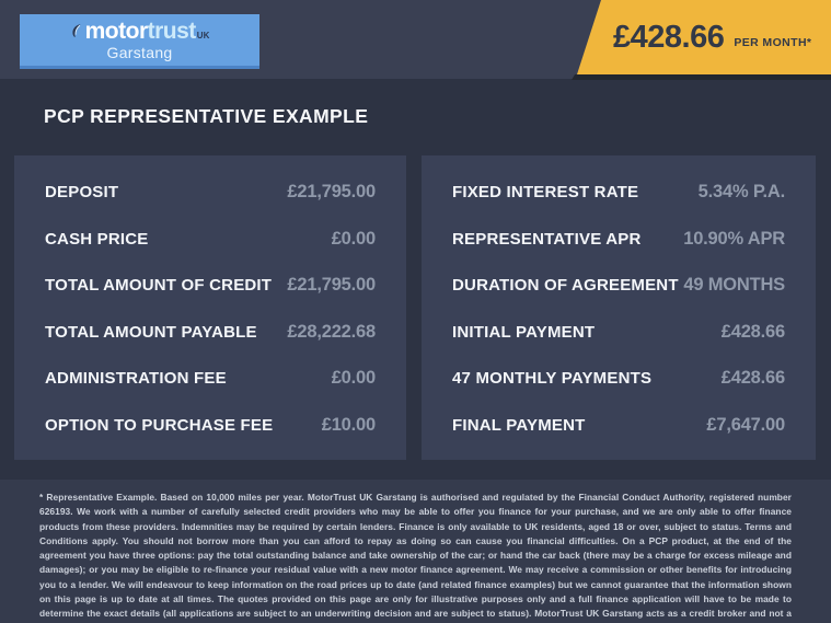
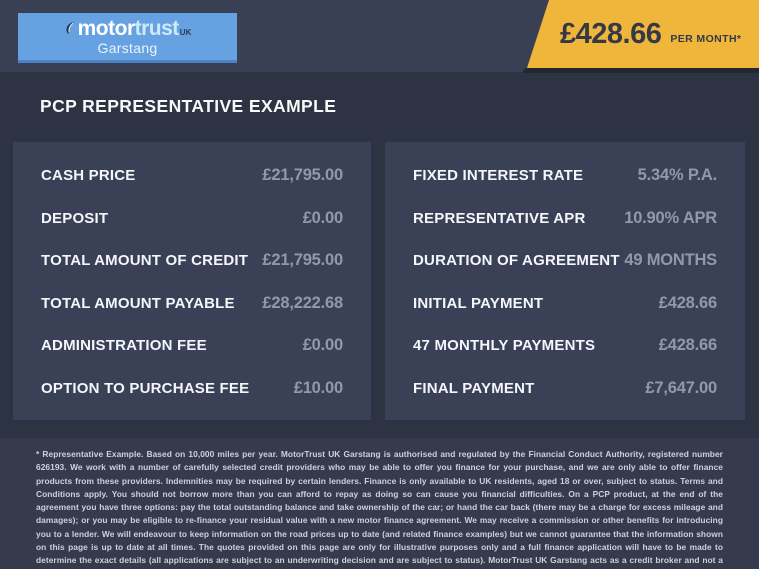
  motor
  trust
  UK
  Garstang
  £428.66
  PER MONTH*
  PCP REPRESENTATIVE EXAMPLE
- DEPOSIT
+ CASH PRICE
  £21,795.00
- CASH PRICE
+ DEPOSIT
  £0.00
  TOTAL AMOUNT OF CREDIT
  £21,795.00
  TOTAL AMOUNT PAYABLE
  £28,222.68
  ADMINISTRATION FEE
  £0.00
  OPTION TO PURCHASE FEE
  £10.00
  FIXED INTEREST RATE
  5.34% P.A.
  REPRESENTATIVE APR
  10.90% APR
  DURATION OF AGREEMENT
  49 MONTHS
  INITIAL PAYMENT
  £428.66
  47 MONTHLY PAYMENTS
  £428.66
  FINAL PAYMENT
  £7,647.00
  * Representative Example. Based on 10,000 miles per year. MotorTrust UK Garstang is authorised and regulated by the Financial Conduct Authority, registered number 626193. We work with a number of carefully selected credit providers who may be able to offer you finance for your purchase, and we are only able to offer finance products from these providers. Indemnities may be required by certain lenders. Finance is only available to UK residents, aged 18 or over, subject to status. Terms and Conditions apply. You should not borrow more than you can afford to repay as doing so can cause you financial difficulties. On a PCP product, at the end of the agreement you have three options: pay the total outstanding balance and take ownership of the car; or hand the car back (there may be a charge for excess mileage and damages); or you may be eligible to re-finance your residual value with a new motor finance agreement. We may receive a commission or other benefits for introducing you to a lender. We will endeavour to keep information on the road prices up to date (and related finance examples) but we cannot guarantee that the information shown on this page is up to date at all times. The quotes provided on this page are only for illustrative purposes only and a full finance application will have to be made to determine the exact details (all applications are subject to an underwriting decision and are subject to status). MotorTrust UK Garstang acts as a credit broker and not a
